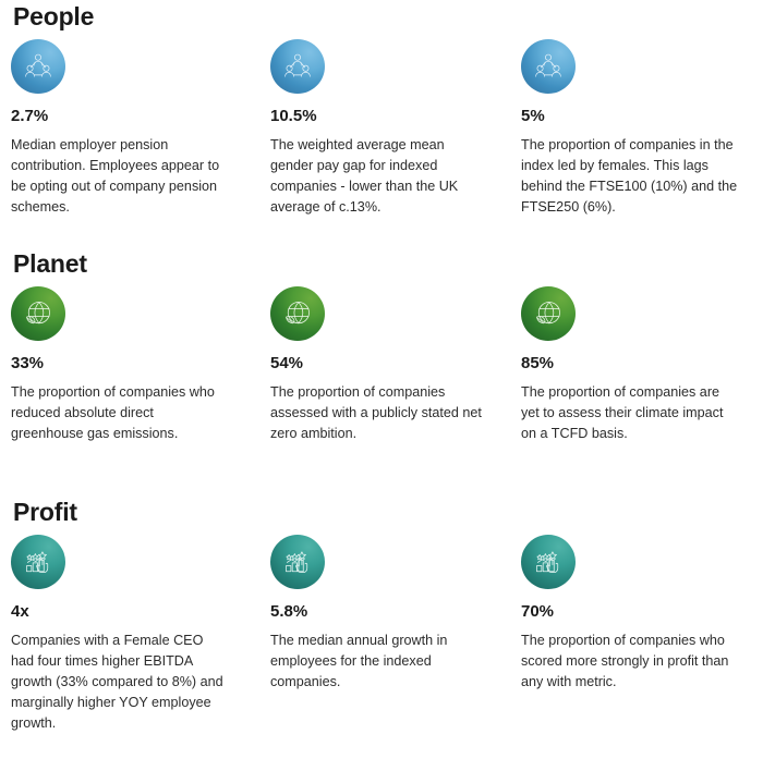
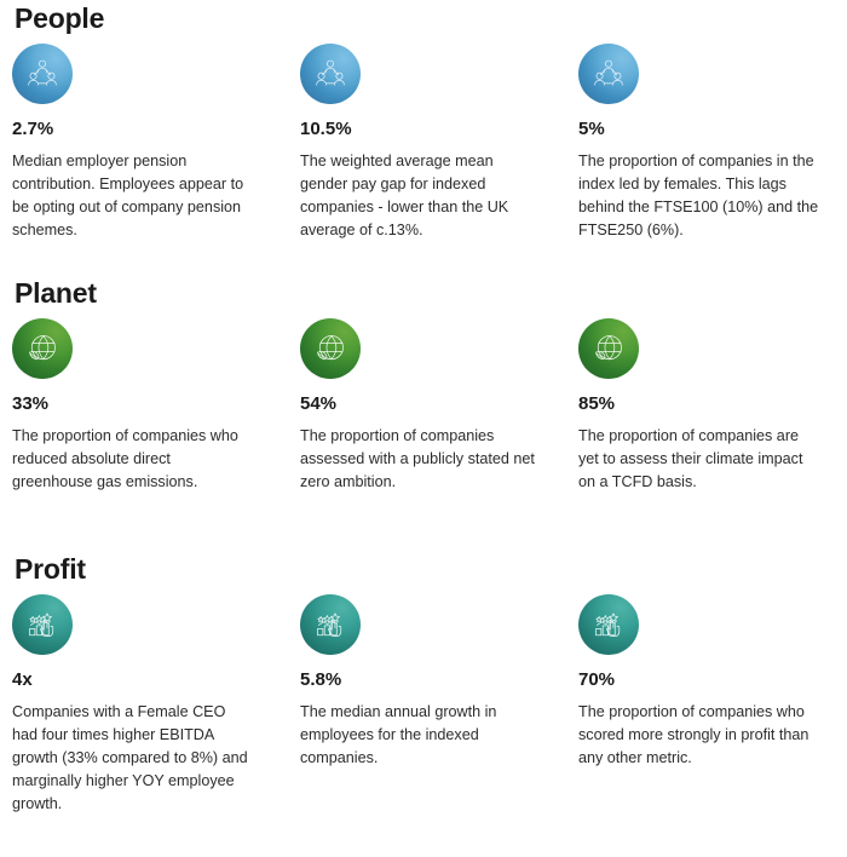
  People
  2.7%
  Median employer pension contribution. Employees appear to be opting out of company pension schemes.
  10.5%
  The weighted average mean gender pay gap for indexed companies - lower than the UK average of c.13%.
  5%
  The proportion of companies in the index led by females. This lags behind the FTSE100 (10%) and the FTSE250 (6%).
  Planet
  33%
  The proportion of companies who reduced absolute direct greenhouse gas emissions.
  54%
  The proportion of companies assessed with a publicly stated net zero ambition.
  85%
  The proportion of companies are yet to assess their climate impact on a TCFD basis.
  Profit
  4x
  Companies with a Female CEO had four times higher EBITDA growth (33% compared to 8%) and marginally higher YOY employee growth.
  5.8%
  The median annual growth in employees for the indexed companies.
  70%
- The proportion of companies who scored more strongly in profit than any with metric.
+ The proportion of companies who scored more strongly in profit than any other metric.
